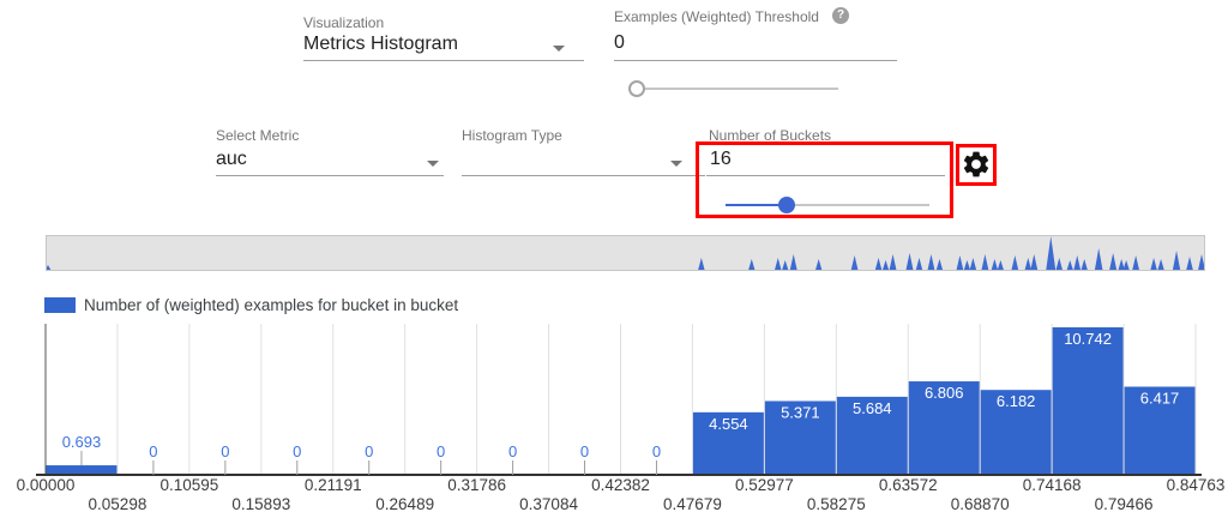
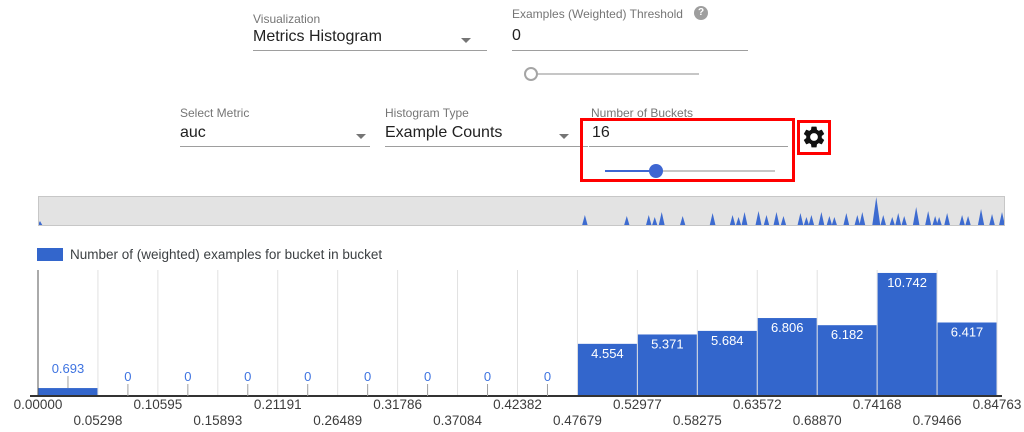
  Visualization
  Metrics Histogram
  Examples (Weighted) Threshold
  ?
  0
  Select Metric
  auc
  Histogram Type
+ Example Counts
  Number of Buckets
  16
  Number of (weighted) examples for bucket in bucket
  0.693
  0
  0
  0
  0
  0
  0
  0
  0
  4.554
  5.371
  5.684
  6.806
  6.182
  10.742
  6.417
  0.00000
  0.05298
  0.10595
  0.15893
  0.21191
  0.26489
  0.31786
  0.37084
  0.42382
  0.47679
  0.52977
  0.58275
  0.63572
  0.68870
  0.74168
  0.79466
  0.84763
